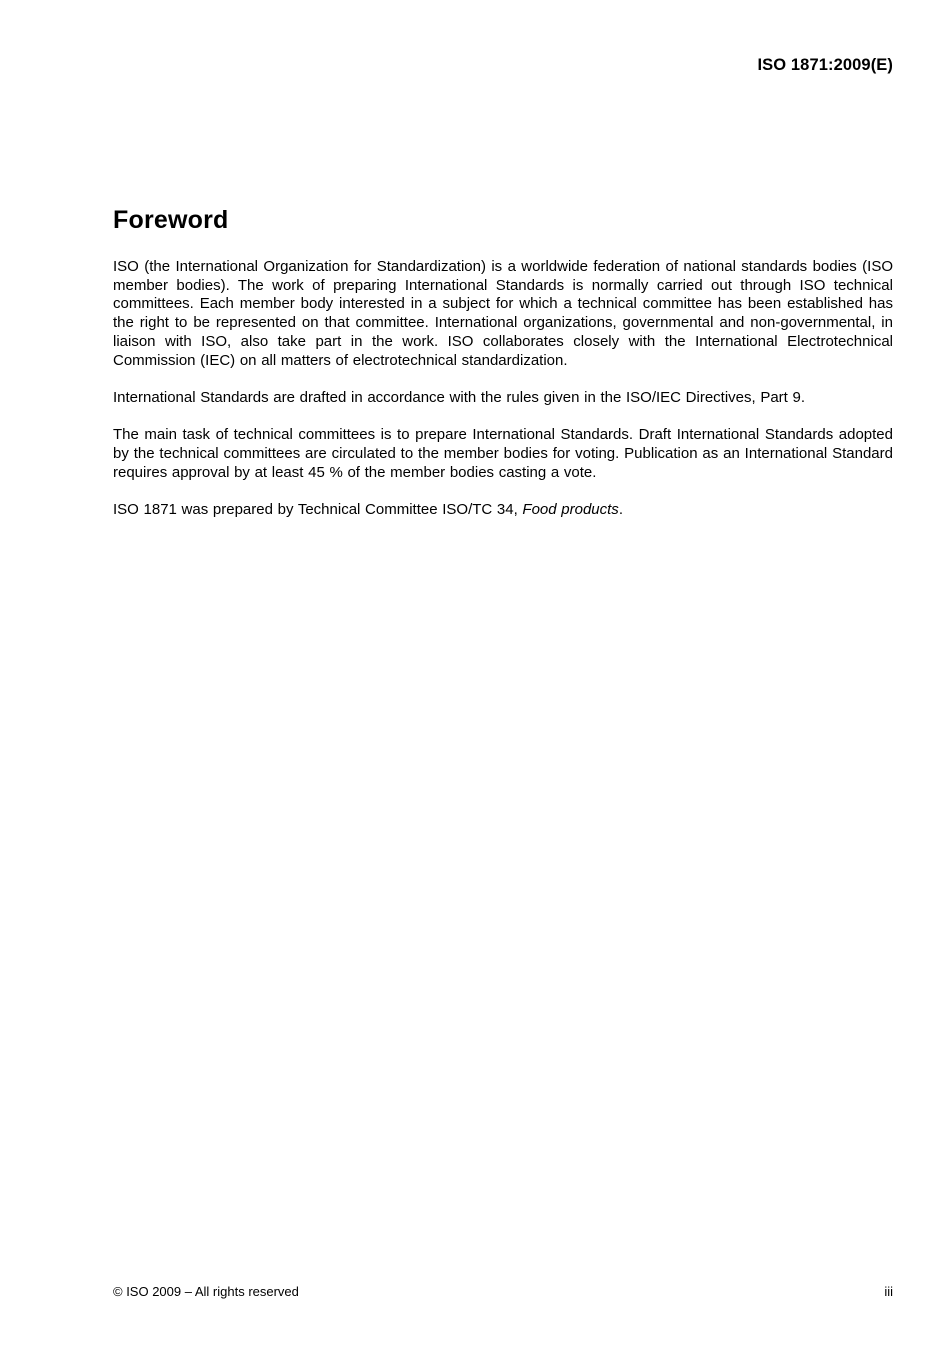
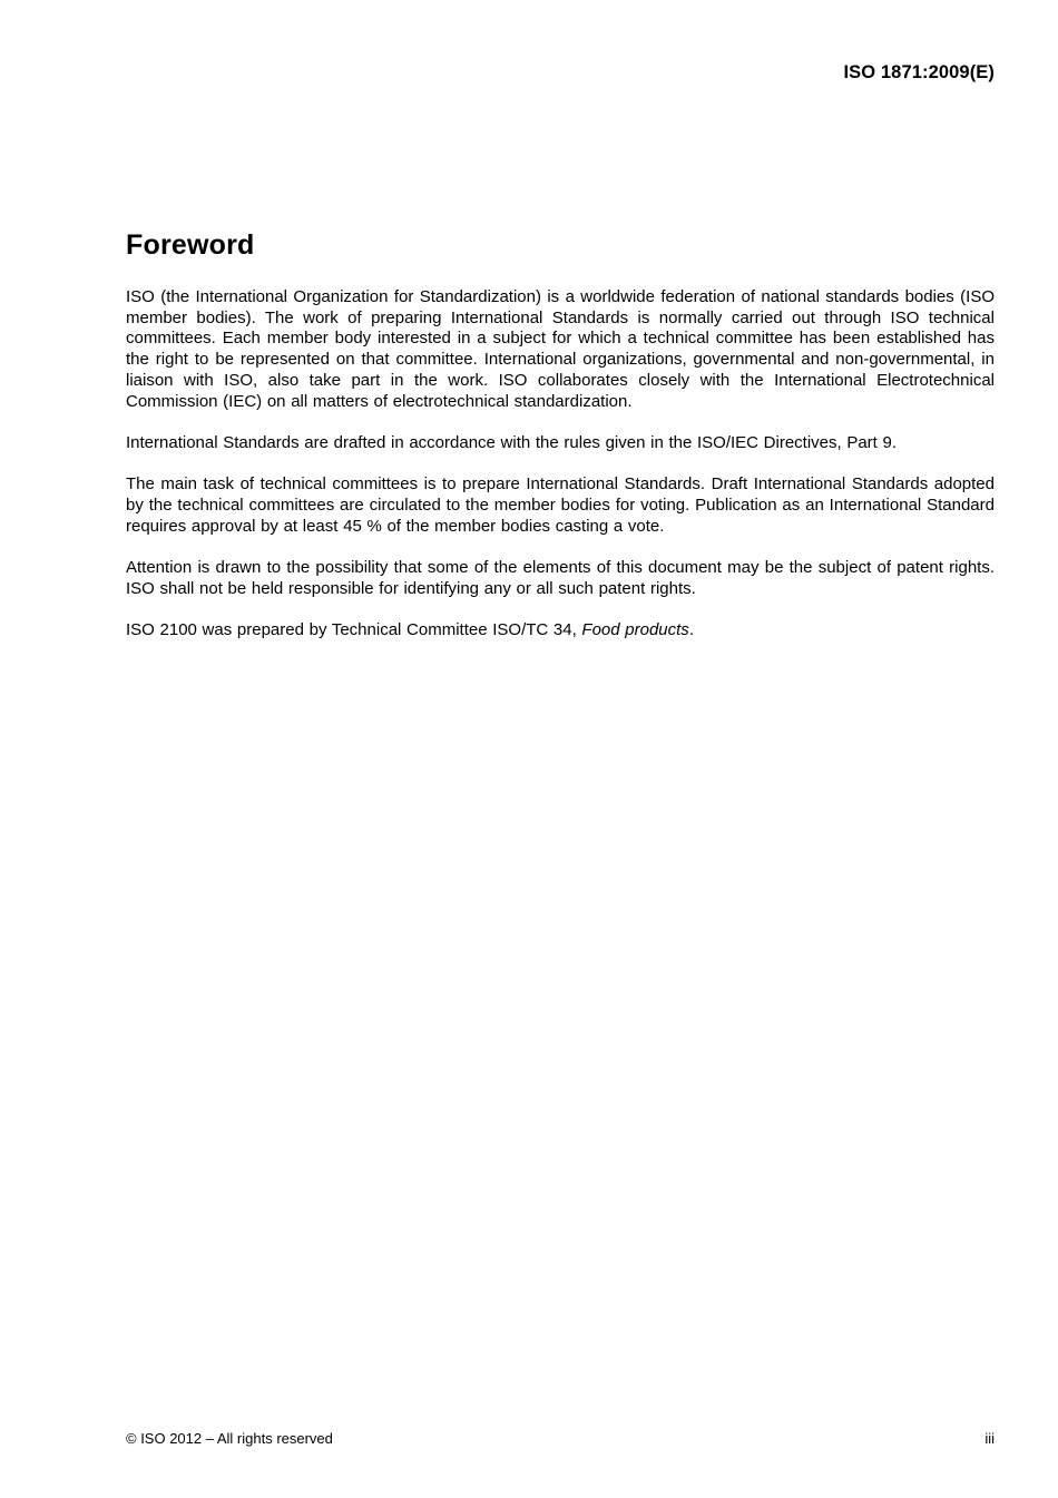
  ISO 1871:2009(E)
  Foreword
  ISO (the International Organization for Standardization) is a worldwide federation of national standards bodies (ISO member bodies). The work of preparing International Standards is normally carried out through ISO technical committees. Each member body interested in a subject for which a technical committee has been established has the right to be represented on that committee. International organizations, governmental and non-governmental, in liaison with ISO, also take part in the work. ISO collaborates closely with the International Electrotechnical Commission (IEC) on all matters of electrotechnical standardization.
  International Standards are drafted in accordance with the rules given in the ISO/IEC Directives, Part 9.
  The main task of technical committees is to prepare International Standards. Draft International Standards adopted by the technical committees are circulated to the member bodies for voting. Publication as an International Standard requires approval by at least 45 % of the member bodies casting a vote.
+ Attention is drawn to the possibility that some of the elements of this document may be the subject of patent rights. ISO shall not be held responsible for identifying any or all such patent rights.
- ISO 1871 was prepared by Technical Committee ISO/TC 34, Food products.
+ ISO 2100 was prepared by Technical Committee ISO/TC 34, Food products.
- © ISO 2009 – All rights reserved
+ © ISO 2012 – All rights reserved
  iii
